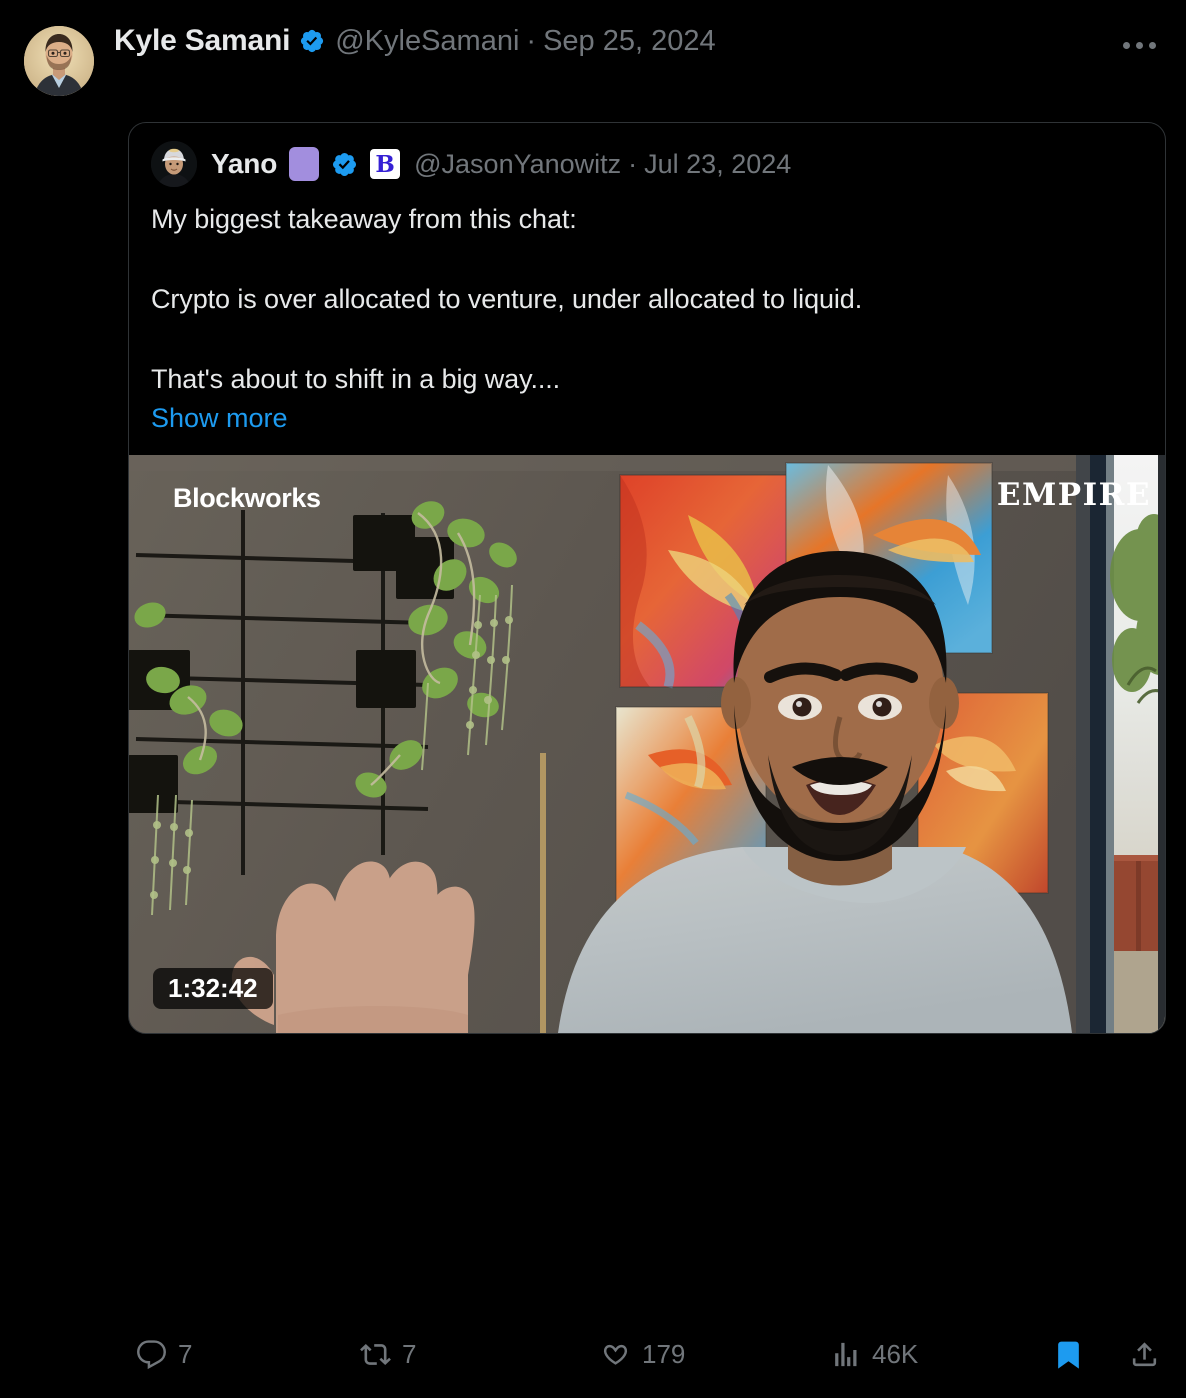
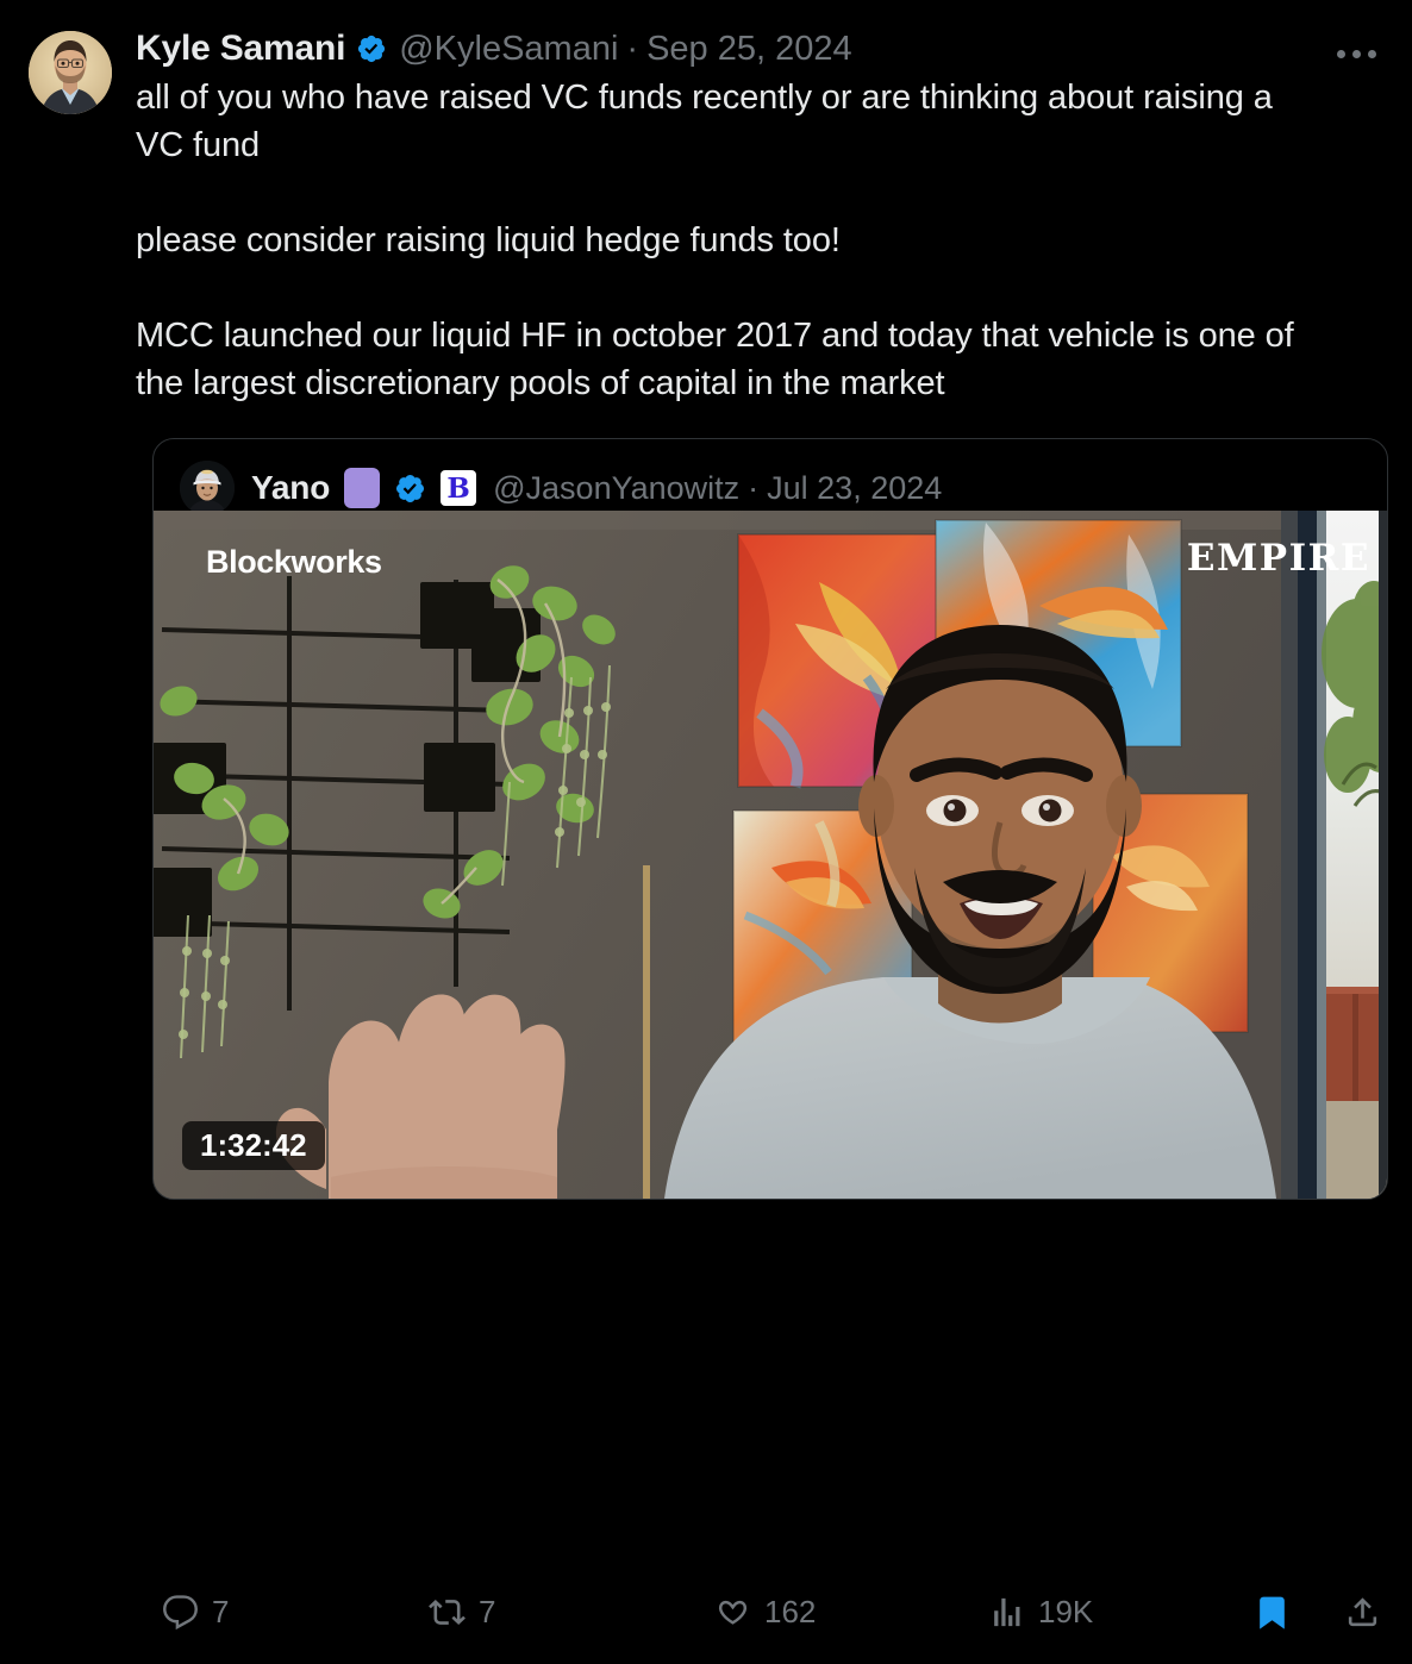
  Kyle Samani
  @KyleSamani
  ·
  Sep 25, 2024
+ all of you who have raised VC funds recently or are thinking about raising a VC fund
+ please consider raising liquid hedge funds too!
+ MCC launched our liquid HF in october 2017 and today that vehicle is one of the largest discretionary pools of capital in the market
  Yano
  B
  @JasonYanowitz
  ·
  Jul 23, 2024
- My biggest takeaway from this chat:
- Crypto is over allocated to venture, under allocated to liquid.
- That's about to shift in a big way....
- Show more
  Blockworks
  EMPIRE
  1:32:42
  7
  7
- 179
+ 162
- 46K
+ 19K
